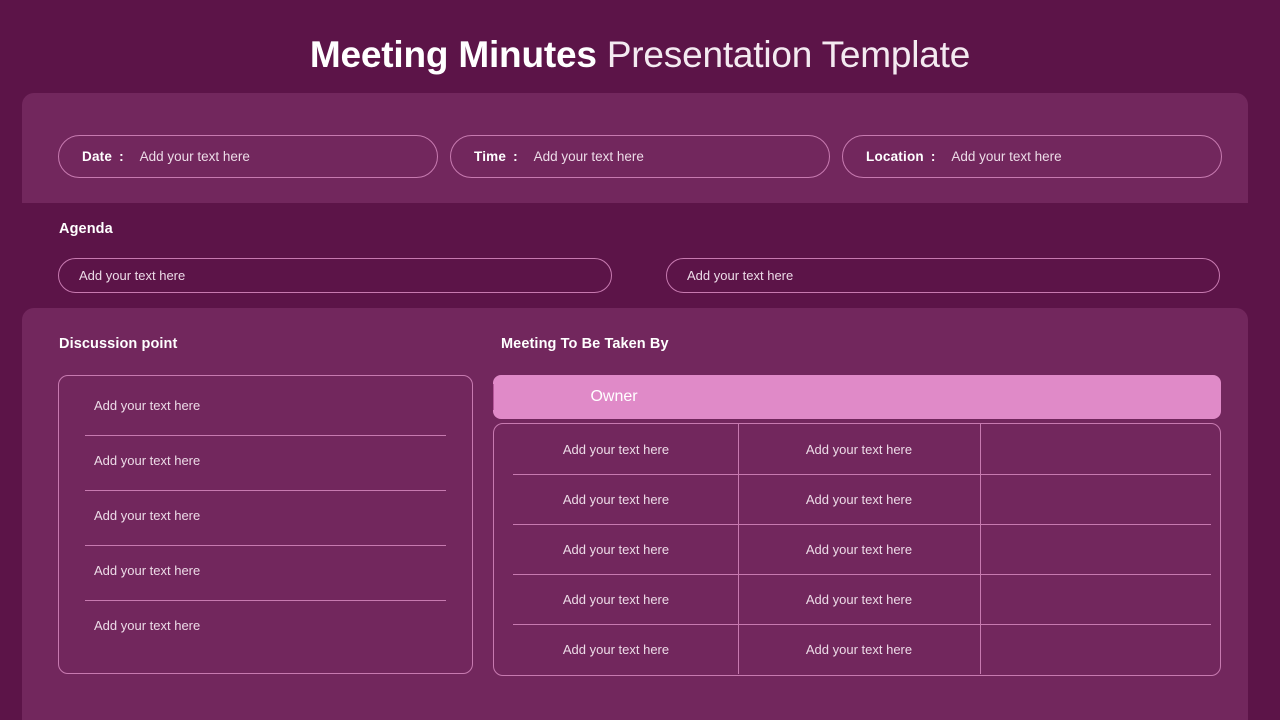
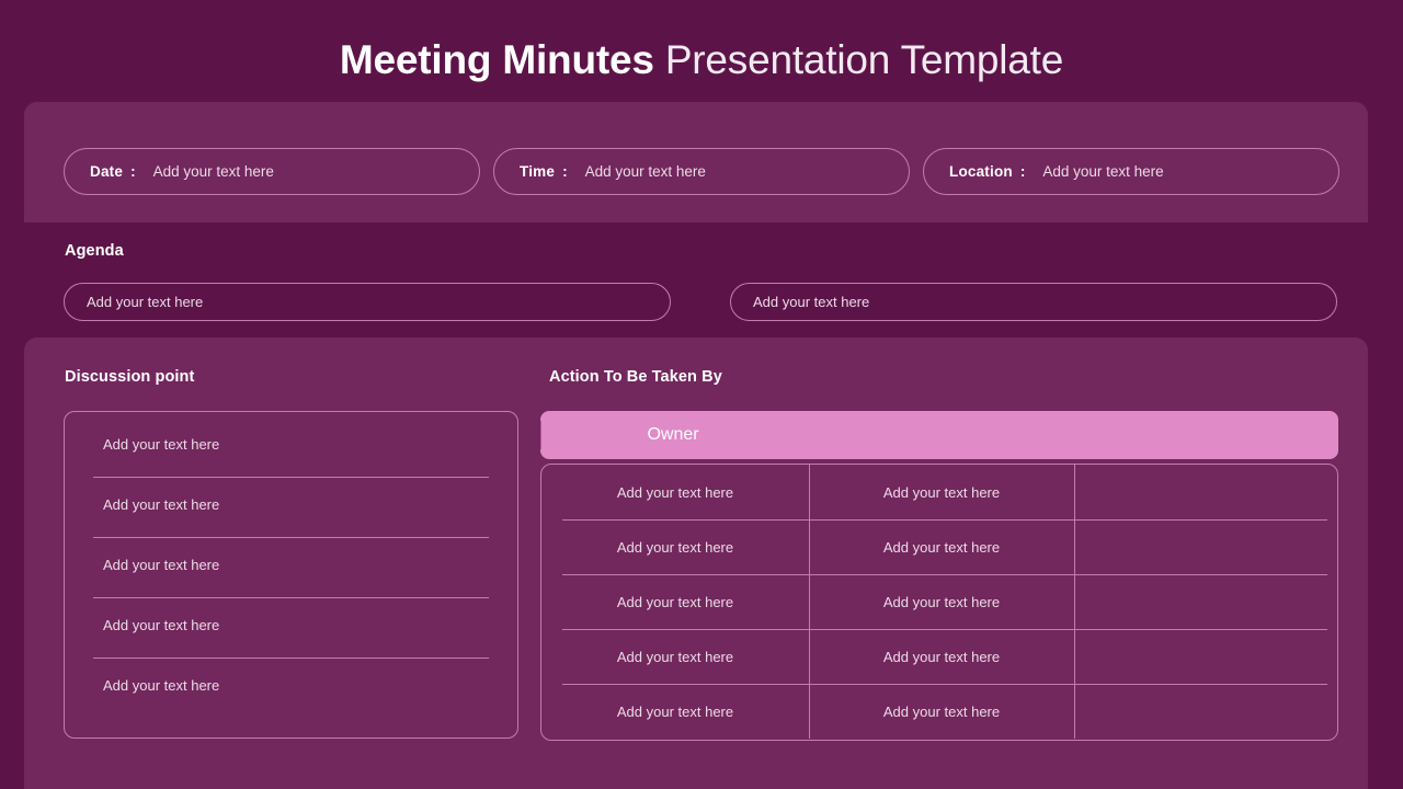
  Meeting Minutes Presentation Template
  Date
  :
  Add your text here
  Time
  :
  Add your text here
  Location
  :
  Add your text here
  Agenda
  Add your text here
  Add your text here
  Discussion point
  Add your text here
  Add your text here
  Add your text here
  Add your text here
  Add your text here
- Meeting To Be Taken By
+ Action To Be Taken By
  Owner
  Add your text here
  Add your text here
  Add your text here
  Add your text here
  Add your text here
  Add your text here
  Add your text here
  Add your text here
  Add your text here
  Add your text here
